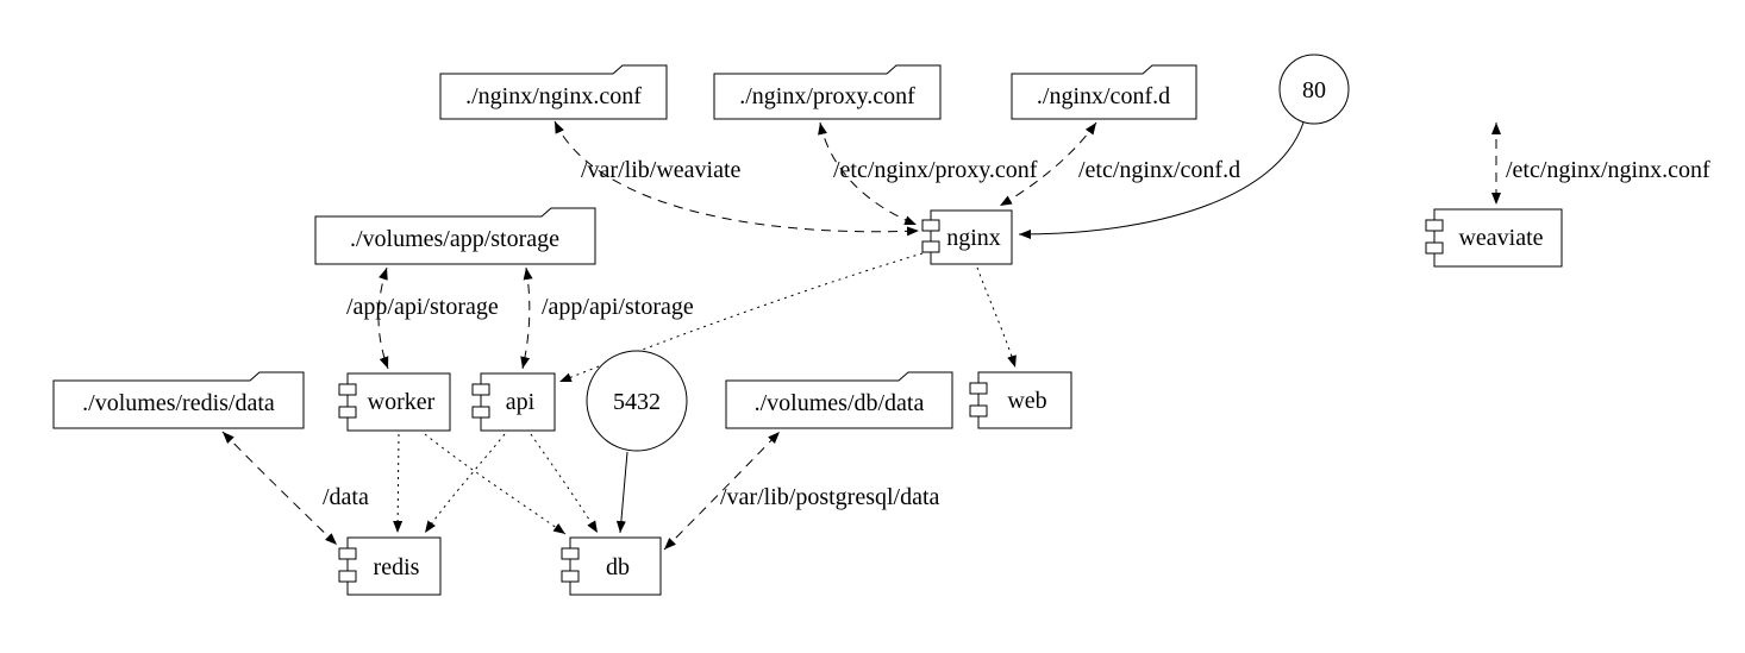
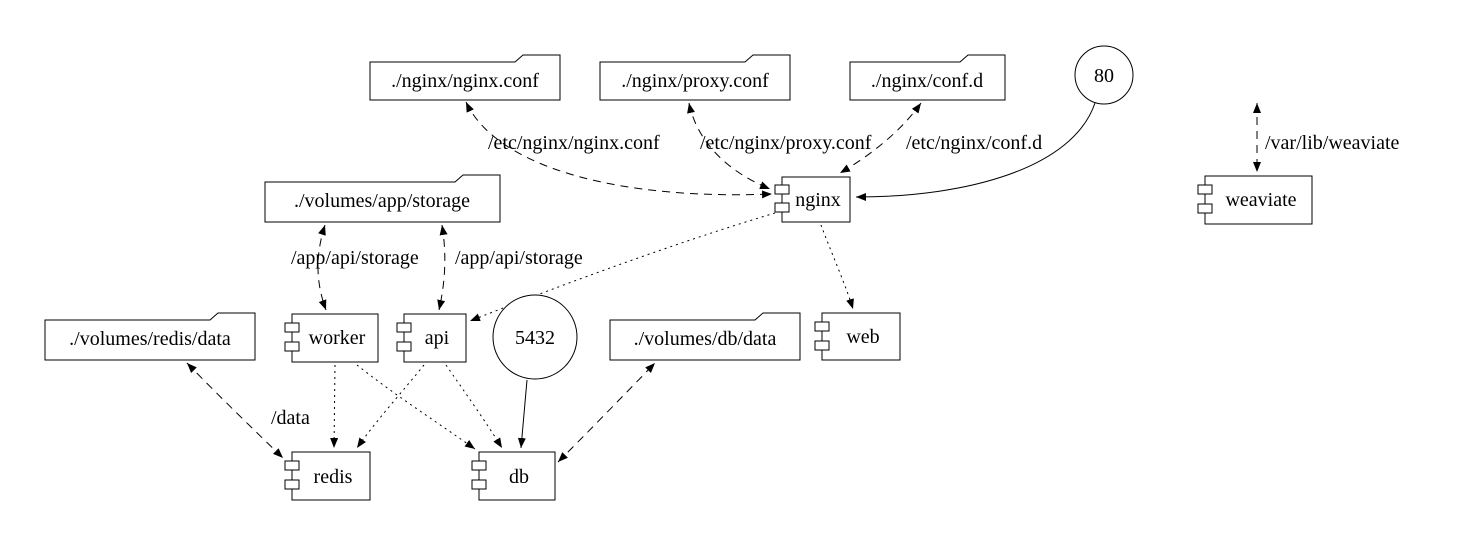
- /var/lib/weaviate
+ /etc/nginx/nginx.conf
  /etc/nginx/proxy.conf
  /etc/nginx/conf.d
- /etc/nginx/nginx.conf
+ /var/lib/weaviate
  /app/api/storage
  /app/api/storage
  /data
- /var/lib/postgresql/data
  ./nginx/nginx.conf
  ./nginx/proxy.conf
  ./nginx/conf.d
  80
  ./volumes/app/storage
  nginx
  weaviate
  ./volumes/redis/data
  worker
  api
  5432
  ./volumes/db/data
  web
  redis
  db
